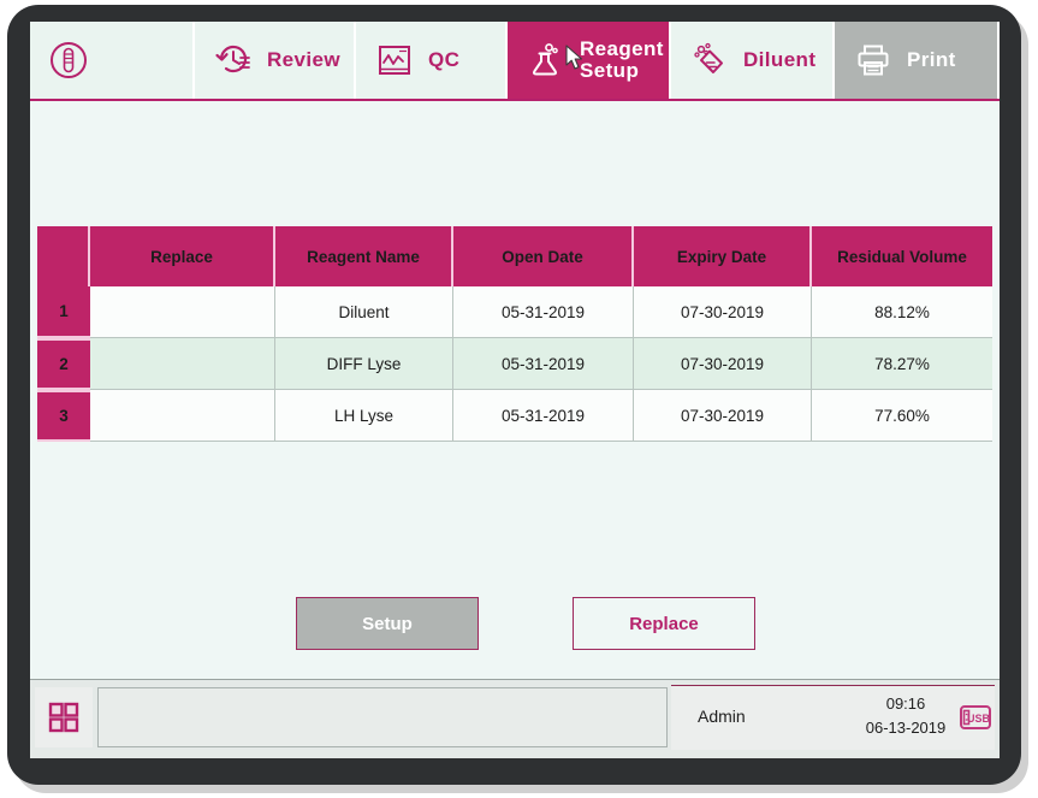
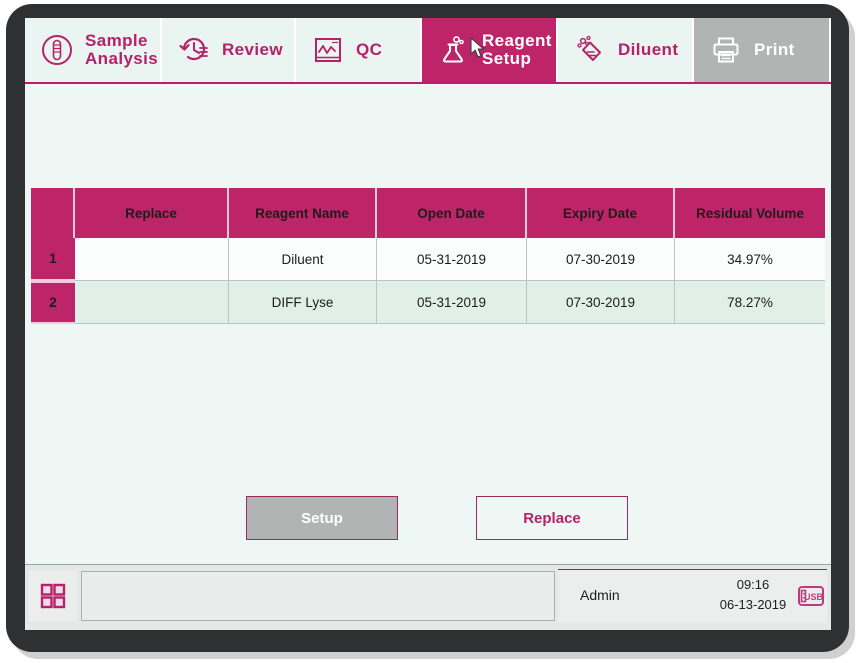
+ Sample
+ Analysis
  Review
  QC
  Reagent
  Setup
  Diluent
  Print
  	Replace	Reagent Name	Open Date	Expiry Date	Residual Volume
- 1		Diluent	05-31-2019	07-30-2019	88.12%
+ 1		Diluent	05-31-2019	07-30-2019	34.97%
  2		DIFF Lyse	05-31-2019	07-30-2019	78.27%
- 3		LH Lyse	05-31-2019	07-30-2019	77.60%
  Setup
  Replace
  Admin
  09:16
  06-13-2019
  USB
